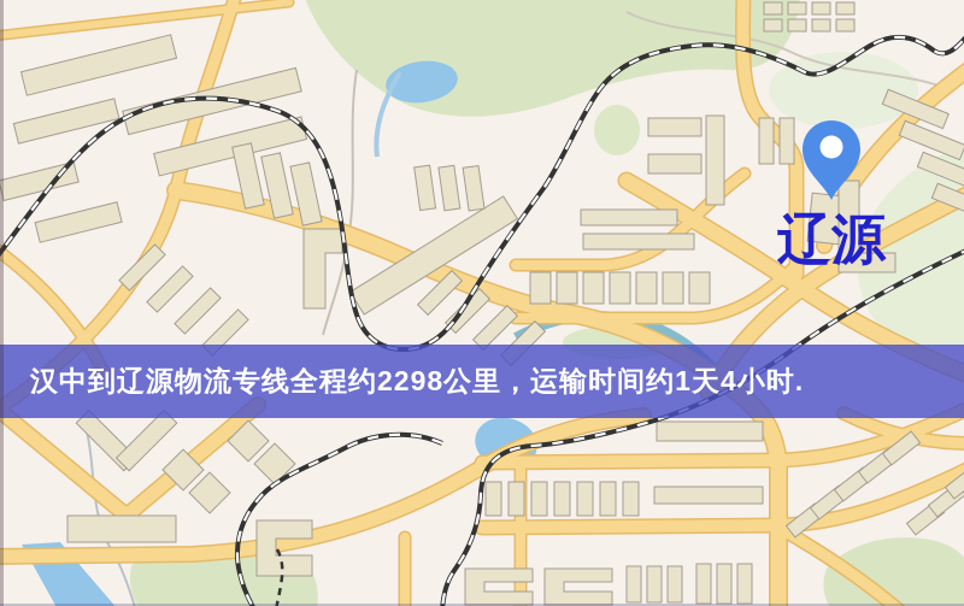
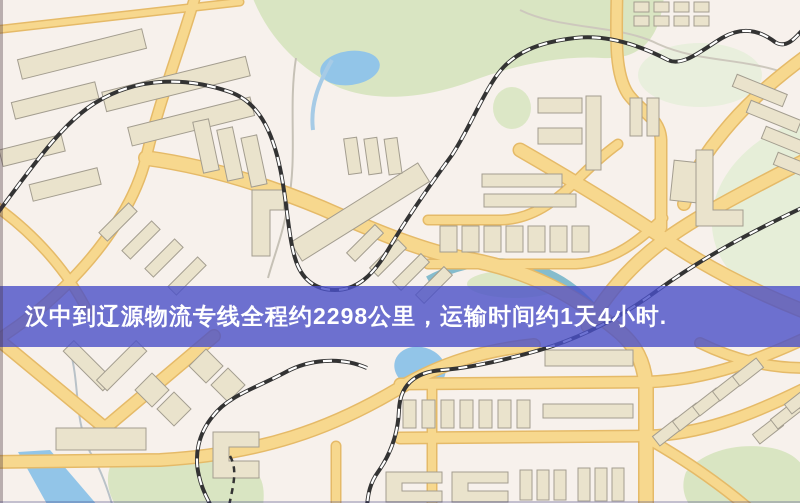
- 辽源
  汉中到辽源物流专线全程约2298公里，运输时间约1天4小时.
